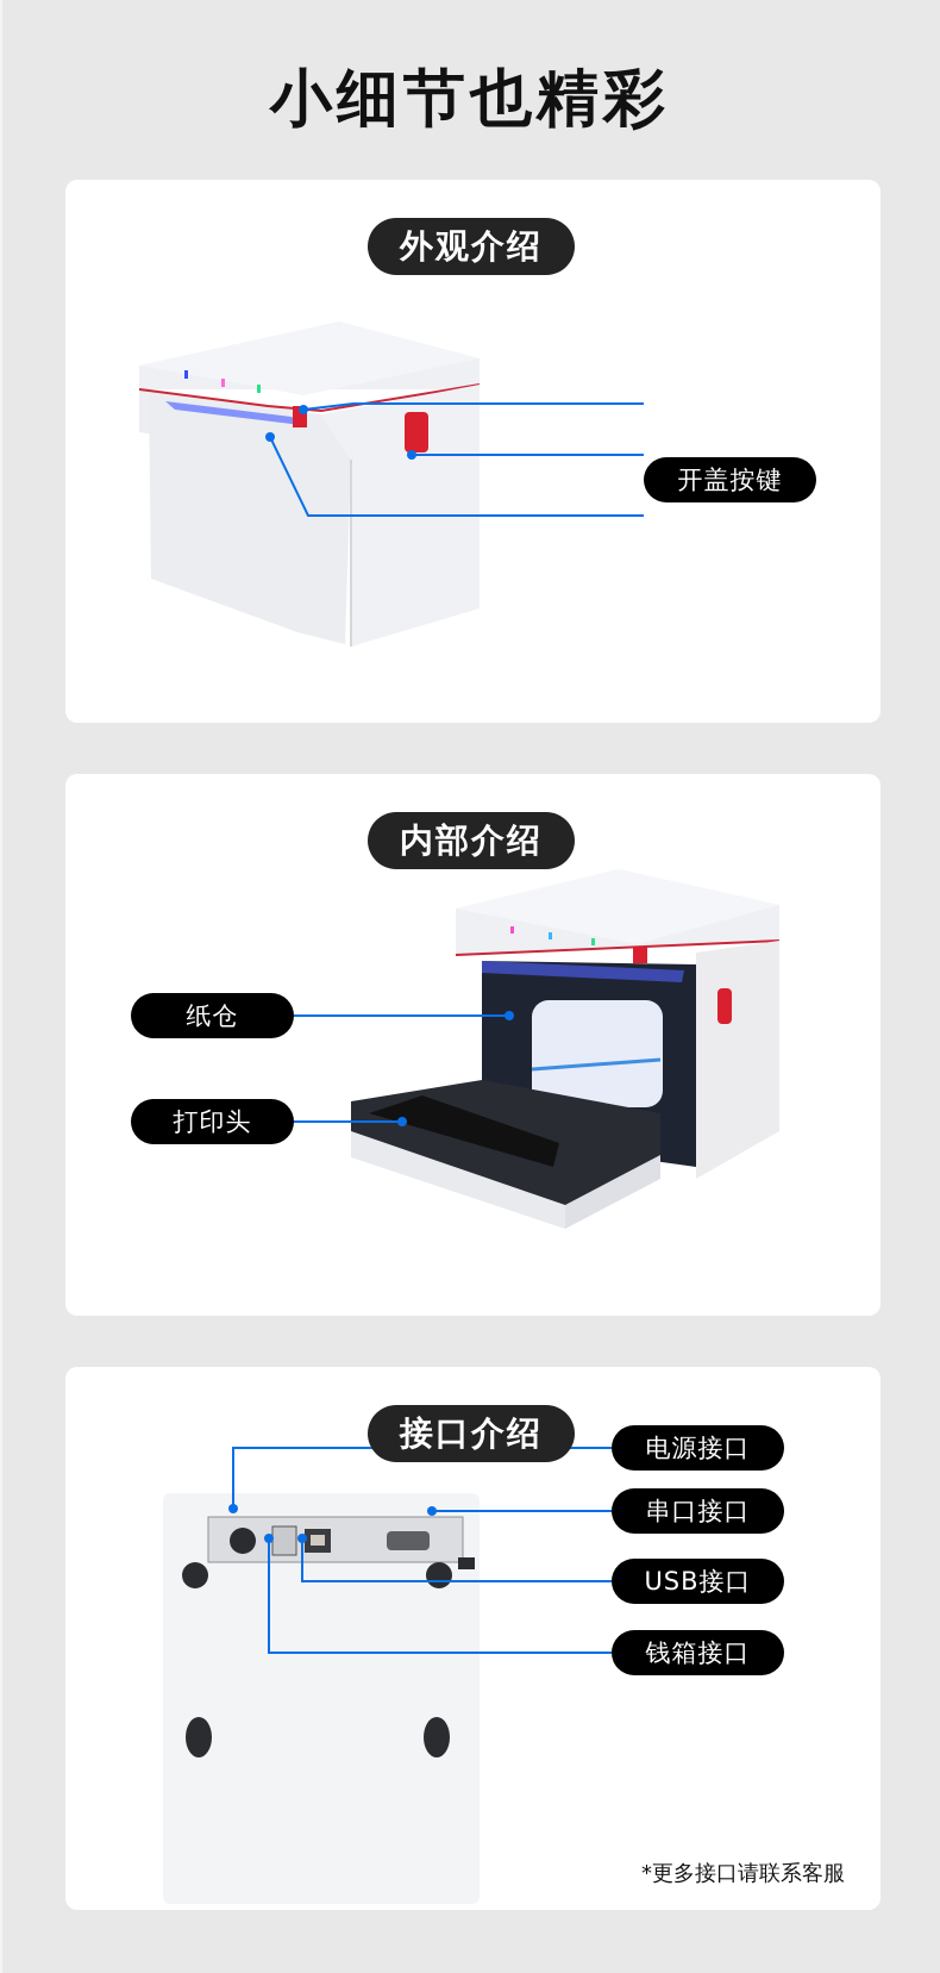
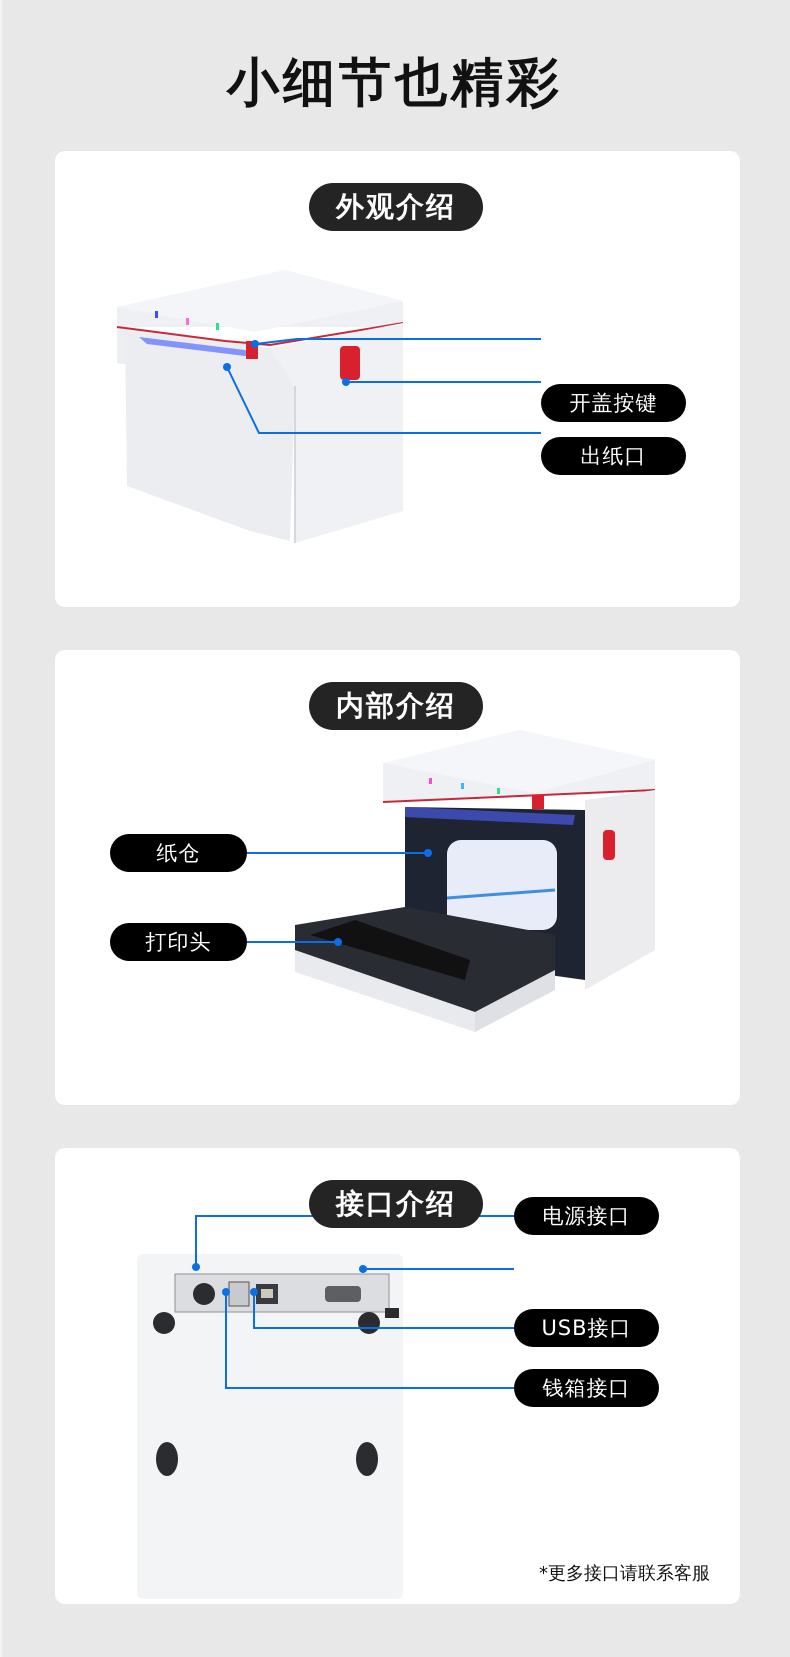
  小细节也精彩
  外观介绍
  开盖按键
+ 出纸口
  内部介绍
  纸仓
  打印头
  接口介绍
  电源接口
- 串口接口
  USB接口
  钱箱接口
  *更多接口请联系客服
